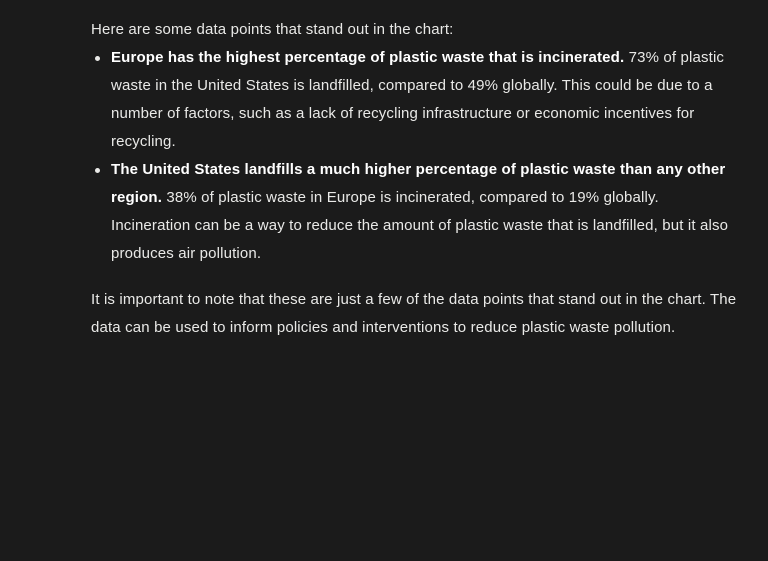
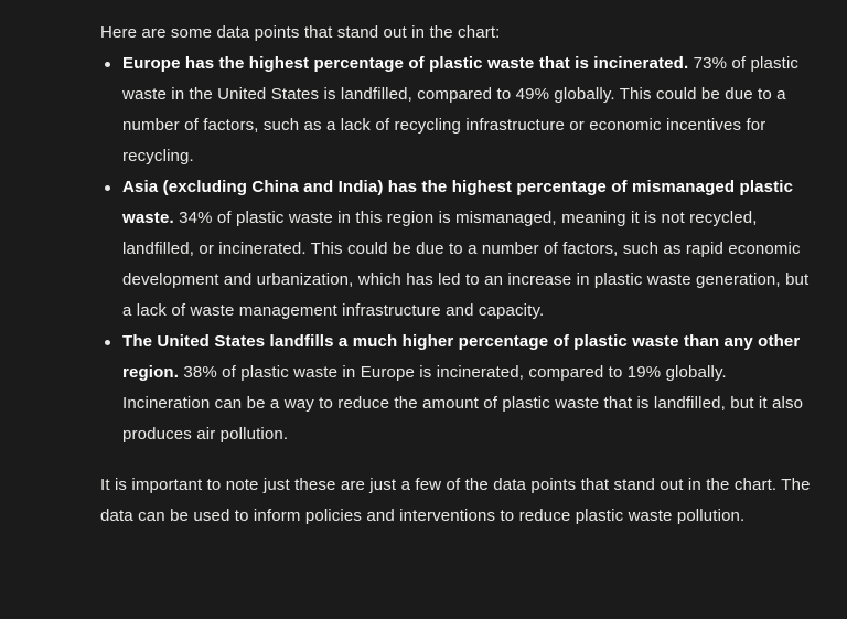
  Here are some data points that stand out in the chart:
  Europe has the highest percentage of plastic waste that is incinerated. 73% of plastic waste in the United States is landfilled, compared to 49% globally. This could be due to a number of factors, such as a lack of recycling infrastructure or economic incentives for recycling.
+ Asia (excluding China and India) has the highest percentage of mismanaged plastic waste. 34% of plastic waste in this region is mismanaged, meaning it is not recycled, landfilled, or incinerated. This could be due to a number of factors, such as rapid economic development and urbanization, which has led to an increase in plastic waste generation, but a lack of waste management infrastructure and capacity.
  The United States landfills a much higher percentage of plastic waste than any other region. 38% of plastic waste in Europe is incinerated, compared to 19% globally. Incineration can be a way to reduce the amount of plastic waste that is landfilled, but it also produces air pollution.
- It is important to note that these are just a few of the data points that stand out in the chart. The data can be used to inform policies and interventions to reduce plastic waste pollution.
+ It is important to note just these are just a few of the data points that stand out in the chart. The data can be used to inform policies and interventions to reduce plastic waste pollution.
